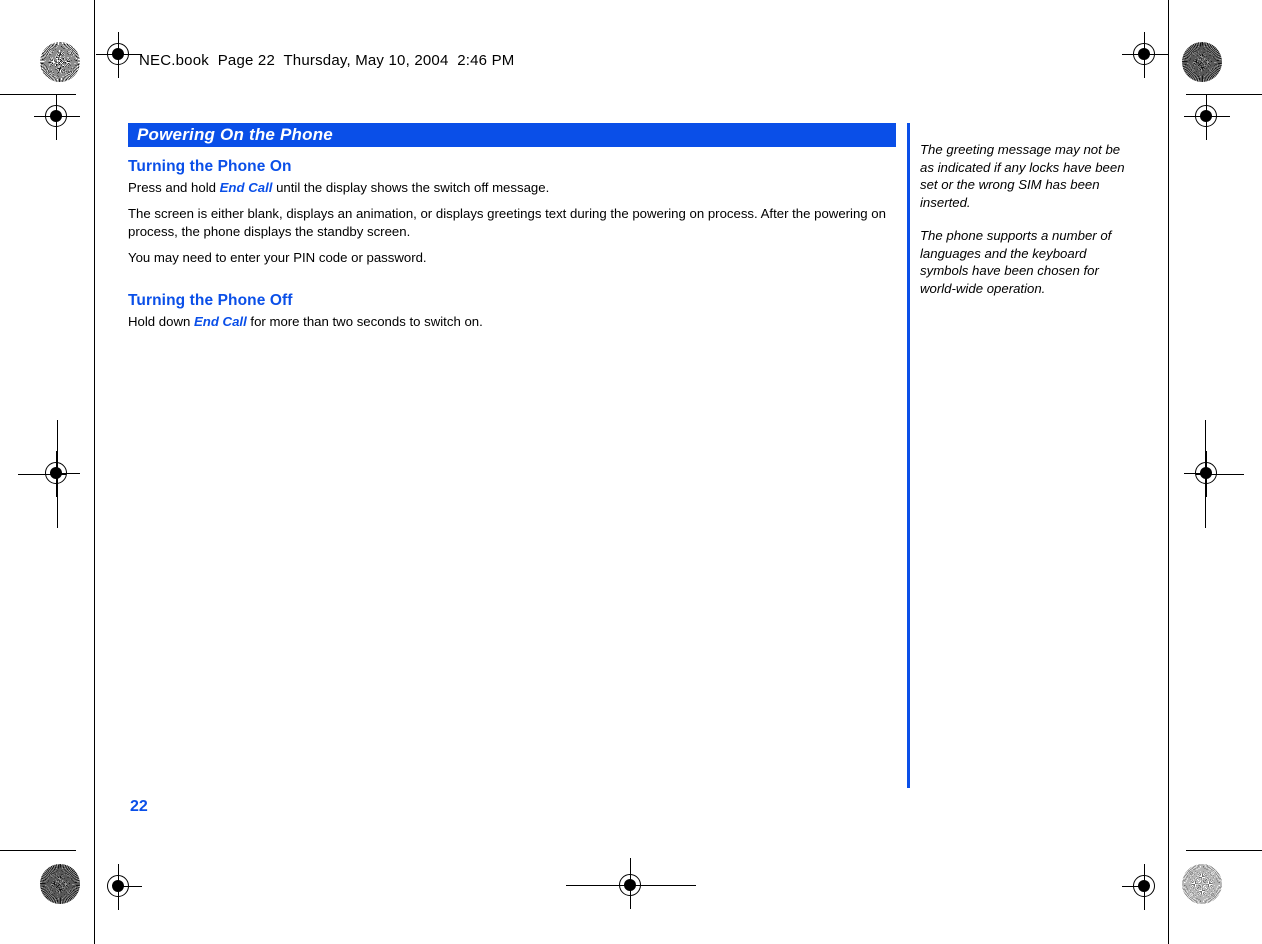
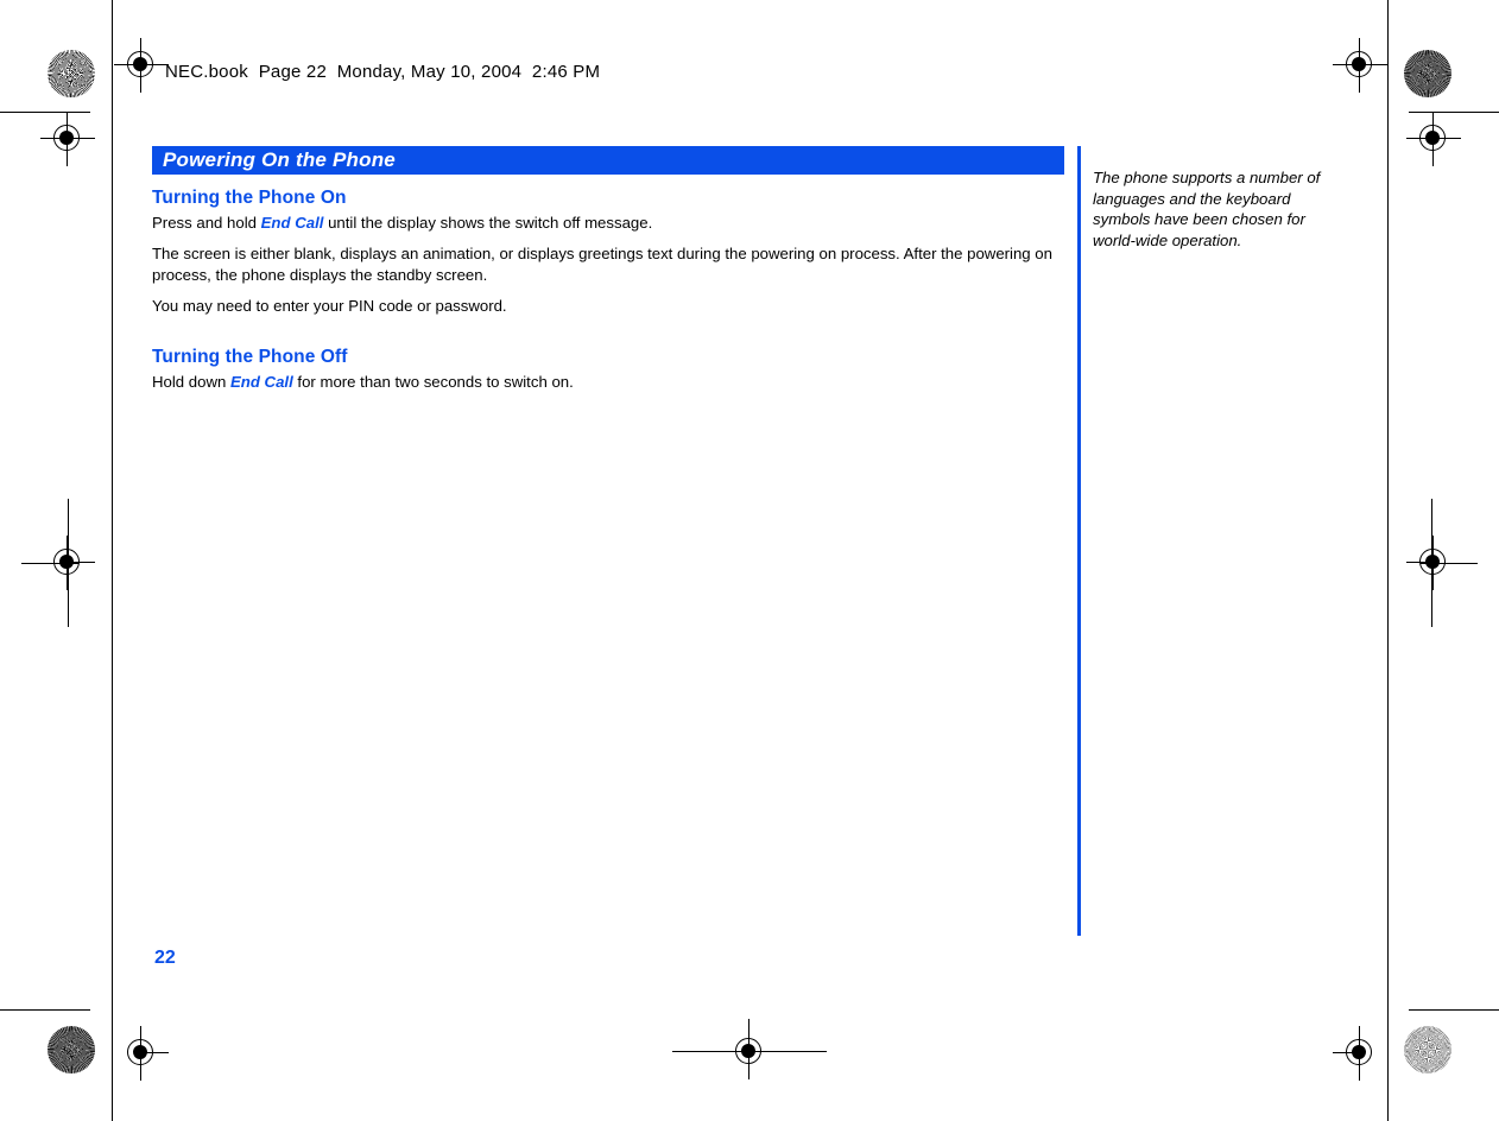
- NEC.book Page 22 Thursday, May 10, 2004 2:46 PM
+ NEC.book Page 22 Monday, May 10, 2004 2:46 PM
  Powering On the Phone
  Turning the Phone On
  Press and hold End Call until the display shows the switch off message.
  The screen is either blank, displays an animation, or displays greetings text during the powering on process. After the powering on process, the phone displays the standby screen.
  You may need to enter your PIN code or password.
  Turning the Phone Off
  Hold down End Call for more than two seconds to switch on.
- The greeting message may not be as indicated if any locks have been set or the wrong SIM has been inserted.
  The phone supports a number of languages and the keyboard symbols have been chosen for world-wide operation.
  22
